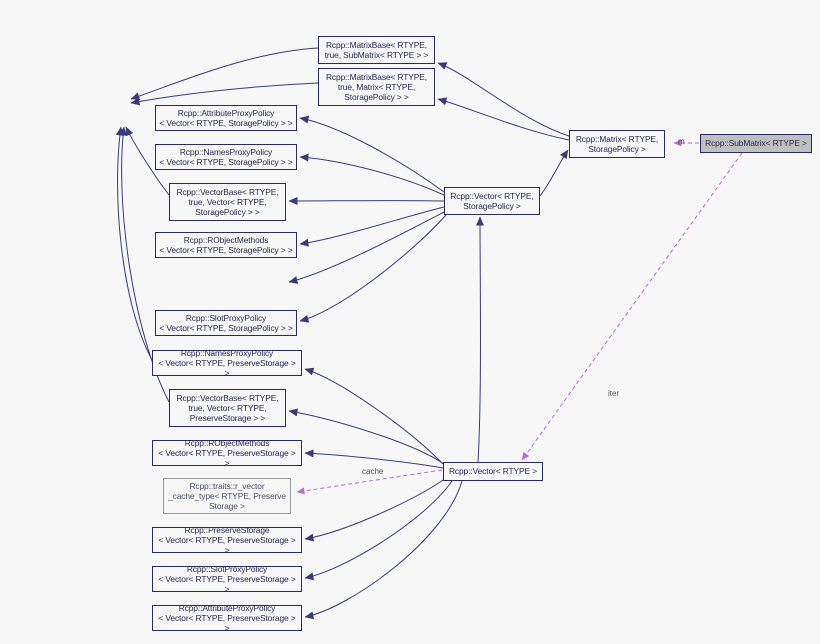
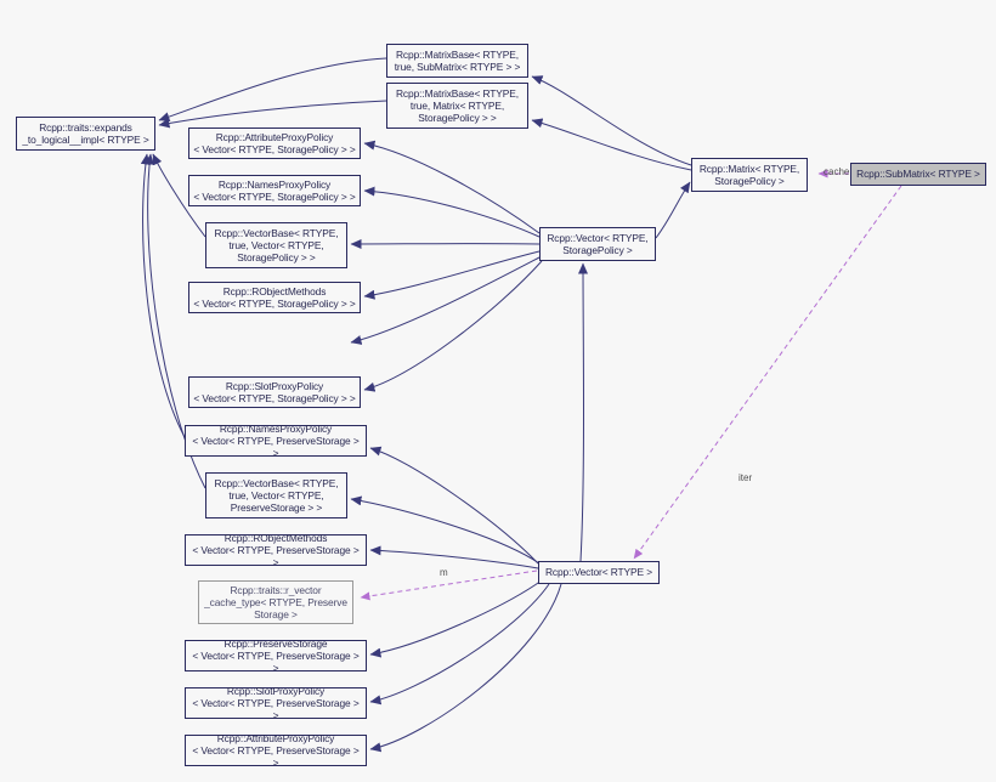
+ Rcpp::traits::expands
+ _to_logical__impl< RTYPE >
  Rcpp::MatrixBase< RTYPE,
  true, SubMatrix< RTYPE > >
  Rcpp::MatrixBase< RTYPE,
  true, Matrix< RTYPE,
  StoragePolicy > >
  Rcpp::AttributeProxyPolicy
  < Vector< RTYPE, StoragePolicy > >
  Rcpp::NamesProxyPolicy
  < Vector< RTYPE, StoragePolicy > >
  Rcpp::VectorBase< RTYPE,
  true, Vector< RTYPE,
  StoragePolicy > >
  Rcpp::RObjectMethods
  < Vector< RTYPE, StoragePolicy > >
  Rcpp::SlotProxyPolicy
  < Vector< RTYPE, StoragePolicy > >
  Rcpp::NamesProxyPolicy
  < Vector< RTYPE, PreserveStorage > >
  Rcpp::VectorBase< RTYPE,
  true, Vector< RTYPE,
  PreserveStorage > >
  Rcpp::RObjectMethods
  < Vector< RTYPE, PreserveStorage > >
  Rcpp::traits::r_vector
  _cache_type< RTYPE, Preserve
  Storage >
  Rcpp::PreserveStorage
  < Vector< RTYPE, PreserveStorage > >
  Rcpp::SlotProxyPolicy
  < Vector< RTYPE, PreserveStorage > >
  Rcpp::AttributeProxyPolicy
  < Vector< RTYPE, PreserveStorage > >
  Rcpp::Vector< RTYPE,
  StoragePolicy >
  Rcpp::Matrix< RTYPE,
  StoragePolicy >
  Rcpp::SubMatrix< RTYPE >
  Rcpp::Vector< RTYPE >
- m
+ cache
  iter
- cache
+ m
